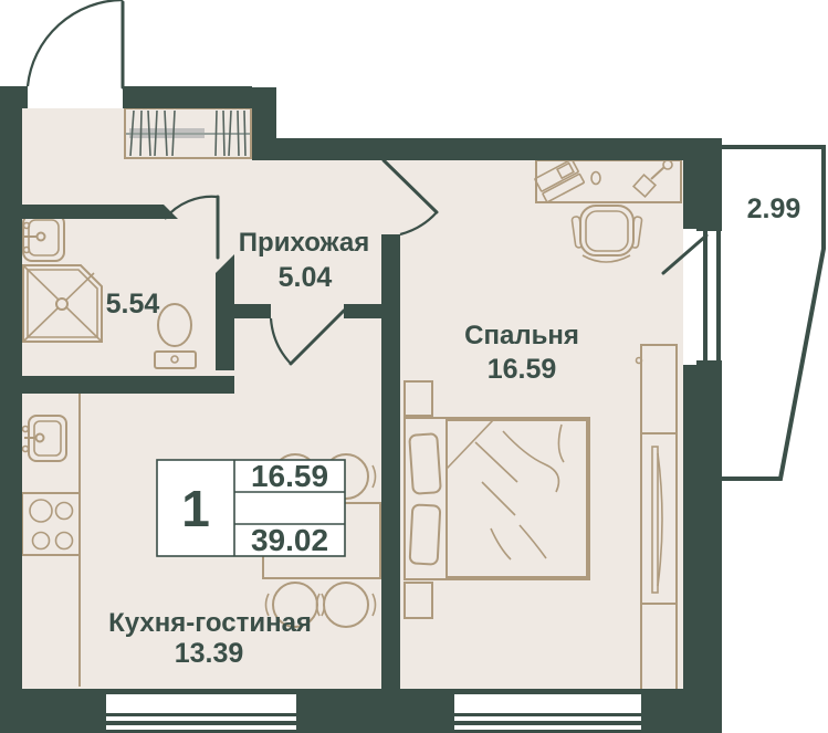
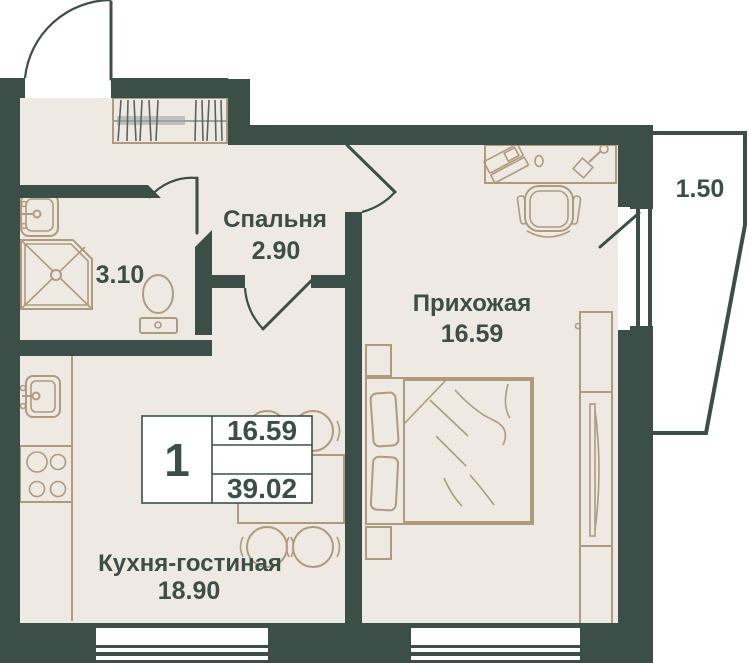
  1
  16.59
  39.02
- 5.54
+ 3.10
- Прихожая
+ Спальня
- 5.04
+ 2.90
- Спальня
+ Прихожая
  16.59
  Кухня-гостиная
- 13.39
+ 18.90
- 2.99
+ 1.50
